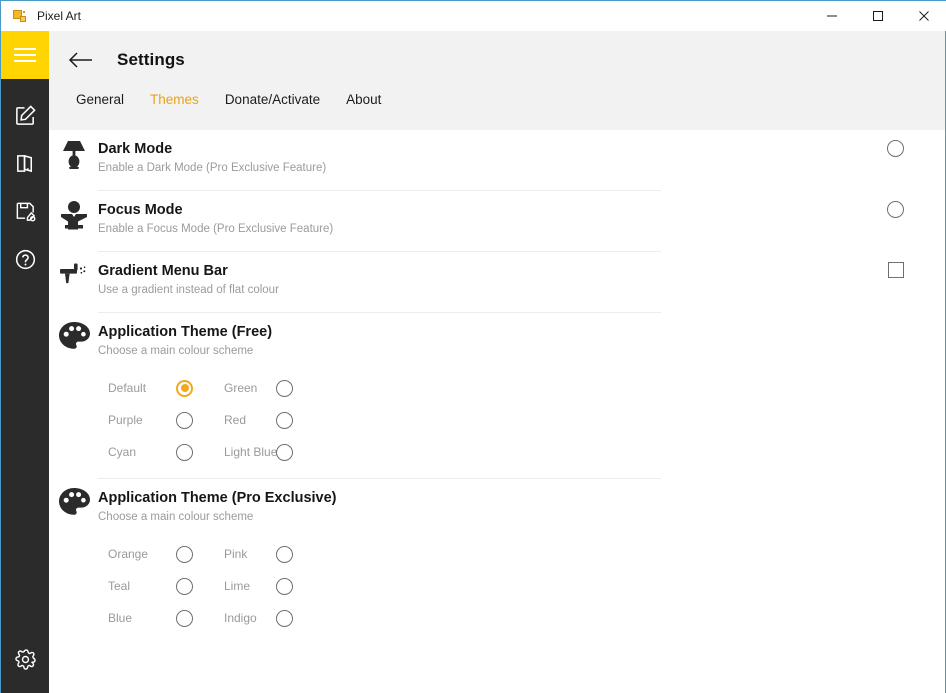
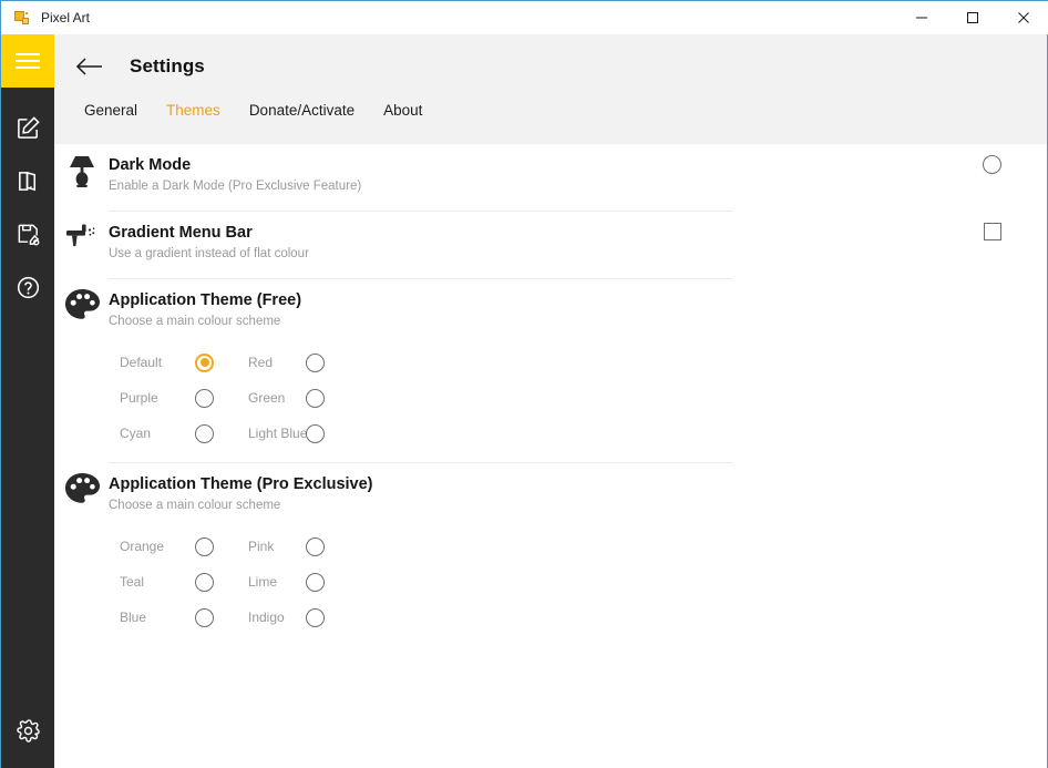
  Pixel Art
  Settings
  General
  Themes
  Donate/Activate
  About
  Dark Mode
  Enable a Dark Mode (Pro Exclusive Feature)
- Focus Mode
- Enable a Focus Mode (Pro Exclusive Feature)
  Gradient Menu Bar
  Use a gradient instead of flat colour
  Application Theme (Free)
  Choose a main colour scheme
  Default
- Green
+ Red
  Purple
- Red
+ Green
  Cyan
  Light Blue
  Application Theme (Pro Exclusive)
  Choose a main colour scheme
  Orange
  Pink
  Teal
  Lime
  Blue
  Indigo
